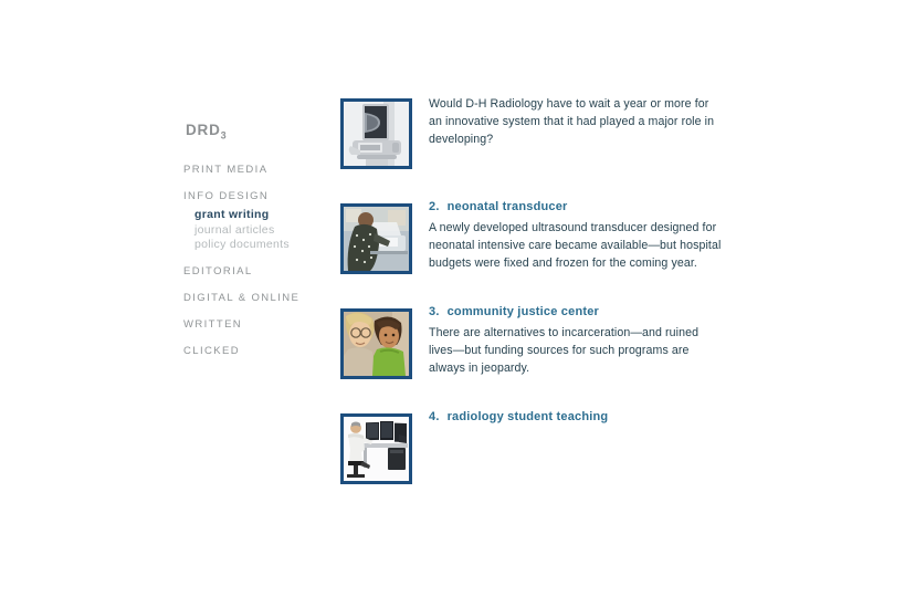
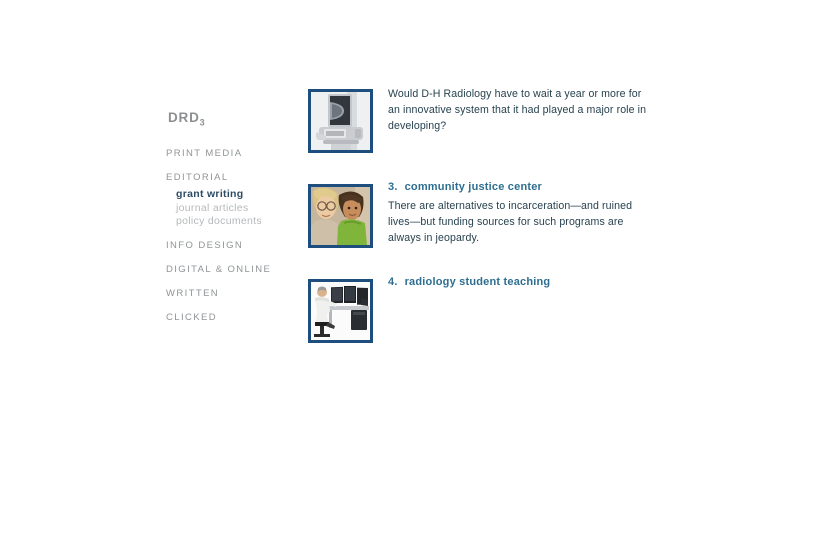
  DRD3
  PRINT MEDIA
- INFO DESIGN
+ EDITORIAL
  grant writing
  journal articles
  policy documents
- EDITORIAL
+ INFO DESIGN
  DIGITAL & ONLINE
  WRITTEN
  CLICKED
  Would D-H Radiology have to wait a year or more for an innovative system that it had played a major role in developing?
- 2. neonatal transducer
- A newly developed ultrasound transducer designed for neonatal intensive care became available—but hospital budgets were fixed and frozen for the coming year.
  3. community justice center
  There are alternatives to incarceration—and ruined lives—but funding sources for such programs are always in jeopardy.
  4. radiology student teaching
